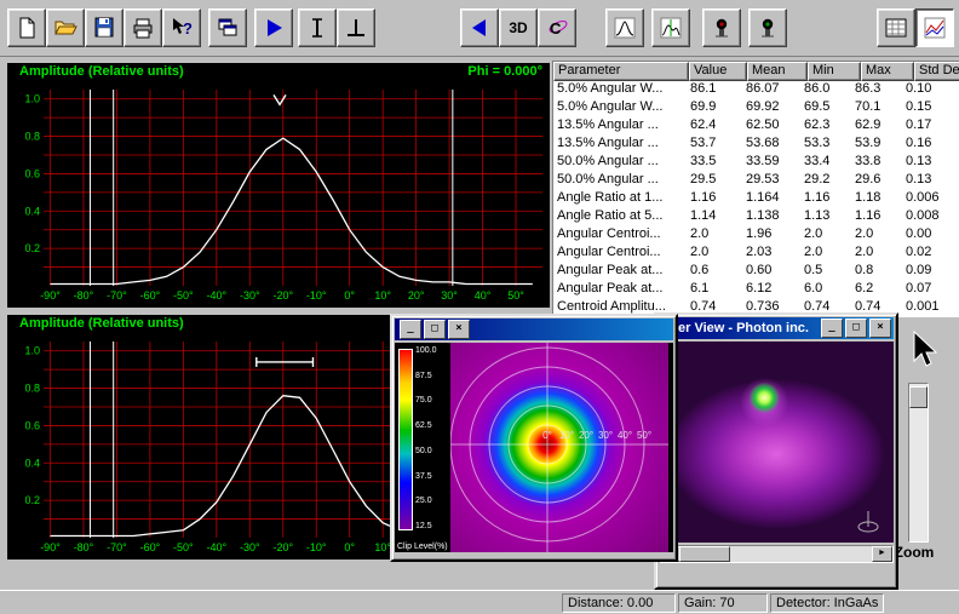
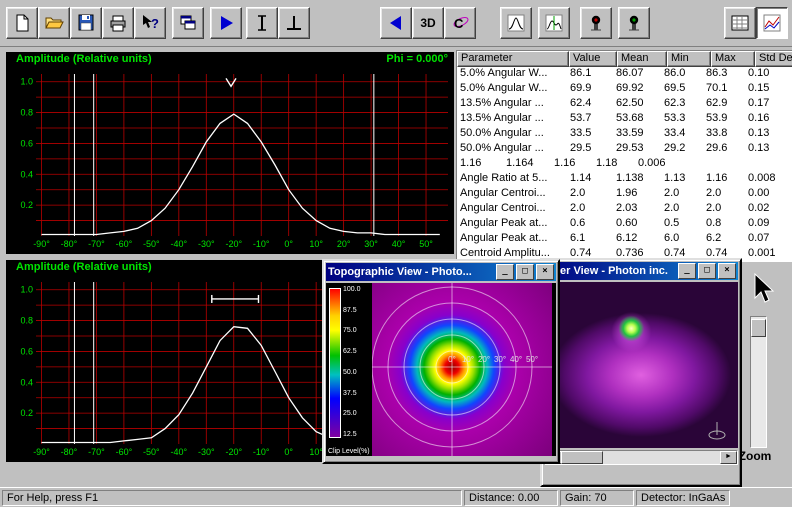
  ?
  3D
  C
  Amplitude (Relative units)
  Phi = 0.000°
  -90°
  -80°
  -70°
  -60°
  -50°
  -40°
  -30°
  -20°
  -10°
  0°
  10°
  20°
  30°
  40°
  50°
  0.2
  0.4
  0.6
  0.8
  1.0
  Amplitude (Relative units)
  -90°
  -80°
  -70°
  -60°
  -50°
  -40°
  -30°
  -20°
  -10°
  0°
  0.2
  0.4
  0.6
  0.8
  1.0
  Parameter
  Value
  Mean
  Min
  Max
  Std De
  5.0% Angular W...
  86.1
  86.07
  86.0
  86.3
  0.10
  5.0% Angular W...
  69.9
  69.92
  69.5
  70.1
  0.15
  13.5% Angular ...
  62.4
  62.50
  62.3
  62.9
  0.17
  13.5% Angular ...
  53.7
  53.68
  53.3
  53.9
  0.16
  50.0% Angular ...
  33.5
  33.59
  33.4
  33.8
  0.13
  50.0% Angular ...
  29.5
  29.53
  29.2
  29.6
  0.13
- Angle Ratio at 1...
  1.16
  1.164
  1.16
  1.18
  0.006
  Angle Ratio at 5...
  1.14
  1.138
  1.13
  1.16
  0.008
  Angular Centroi...
  2.0
  1.96
  2.0
  2.0
  0.00
  Angular Centroi...
  2.0
  2.03
  2.0
  2.0
  0.02
  Angular Peak at...
  0.6
  0.60
  0.5
  0.8
  0.09
  Angular Peak at...
  6.1
  6.12
  6.0
  6.2
  0.07
  Centroid Amplitu...
  0.74
  0.736
  0.74
  0.74
  0.001
  er View - Photon inc.
  _
  □
  ×
+ Topographic View - Photo...
  _
  □
  ×
  0°
  10°
  20°
  30°
  40°
  50°
  Zoom
+ For Help, press F1
  Distance: 0.00
  Gain: 70
  Detector: InGaAs
